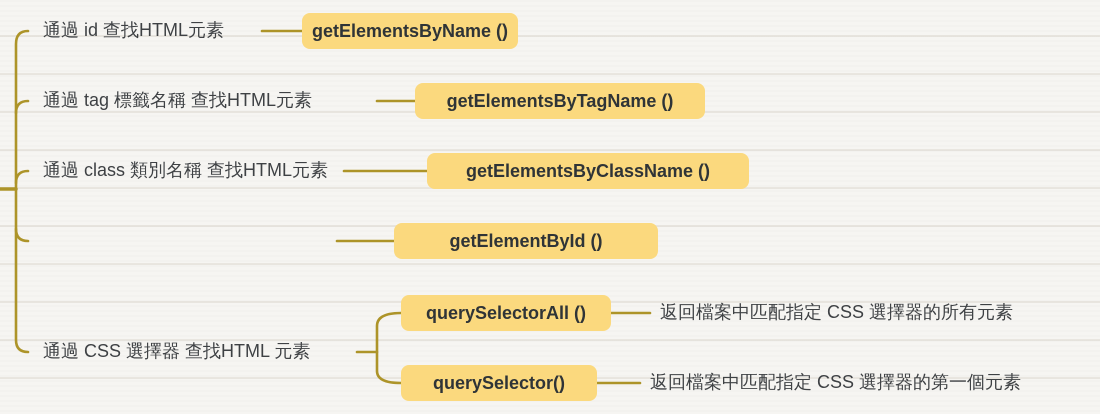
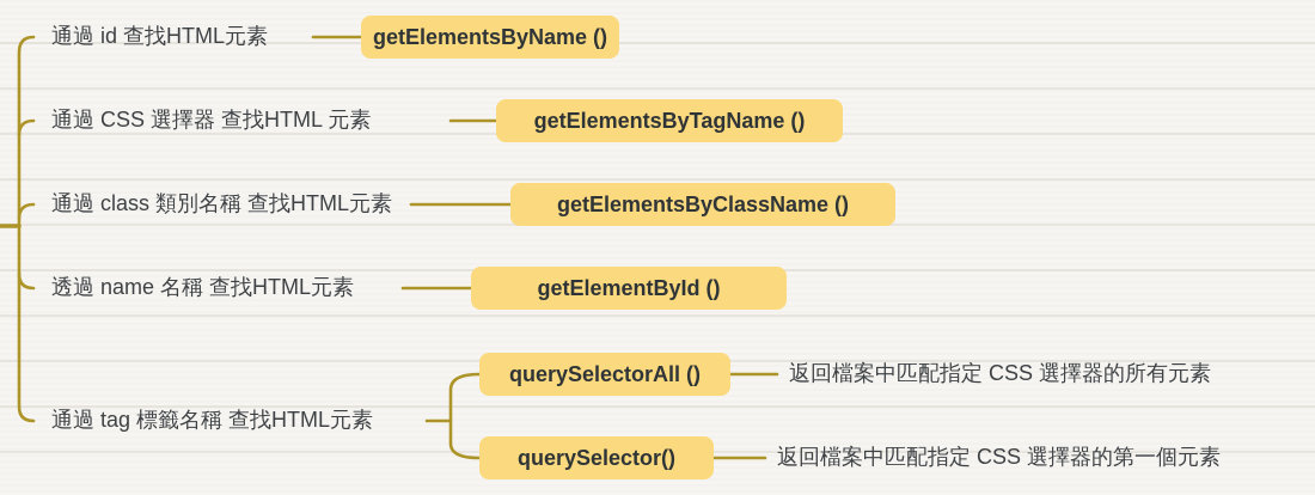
  通過 id 查找HTML元素
- 通過 tag 標籤名稱 查找HTML元素
+ 通過 CSS 選擇器 查找HTML 元素
  通過 class 類別名稱 查找HTML元素
+ 透過 name 名稱 查找HTML元素
- 通過 CSS 選擇器 查找HTML 元素
+ 通過 tag 標籤名稱 查找HTML元素
  getElementsByName ()
  getElementsByTagName ()
  getElementsByClassName ()
  getElementById ()
  querySelectorAll ()
  querySelector()
  返回檔案中匹配指定 CSS 選擇器的所有元素
  返回檔案中匹配指定 CSS 選擇器的第一個元素
